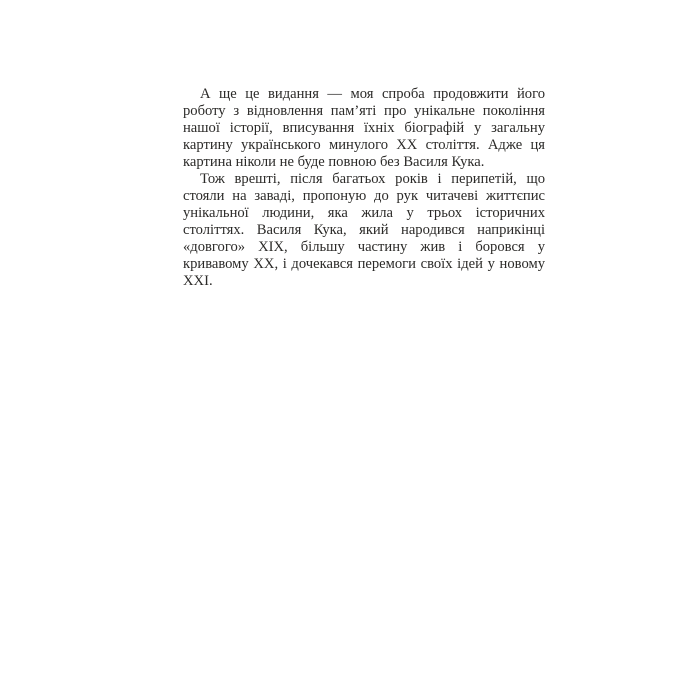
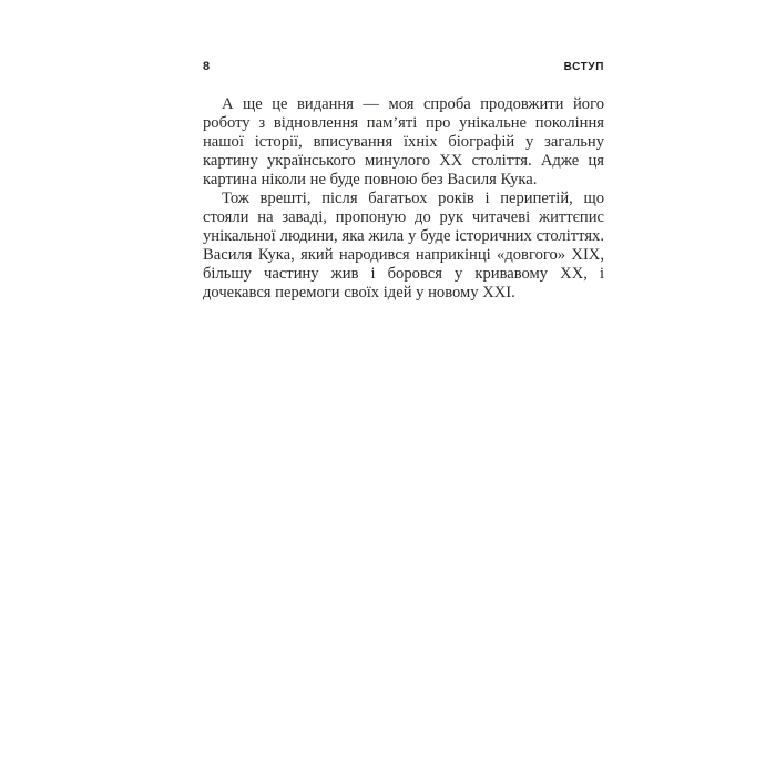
+ 8
+ ВСТУП
  А ще це видання — моя спроба продовжити його роботу з відновлення пам’яті про унікальне покоління нашої історії, вписування їхніх біографій у загальну картину українського минулого XX століття. Адже ця картина ніколи не буде повною без Василя Кука.
- Тож врешті, після багатьох років і перипетій, що стояли на заваді, пропоную до рук читачеві життєпис унікальної людини, яка жила у трьох історичних століттях. Василя Кука, який народився наприкінці «довгого» XIX, більшу частину жив і боровся у кривавому XX, і дочекався перемоги своїх ідей у новому XXI.
+ Тож врешті, після багатьох років і перипетій, що стояли на заваді, пропоную до рук читачеві життєпис унікальної людини, яка жила у буде історичних століттях. Василя Кука, який народився наприкінці «довгого» XIX, більшу частину жив і боровся у кривавому XX, і дочекався перемоги своїх ідей у новому XXI.
